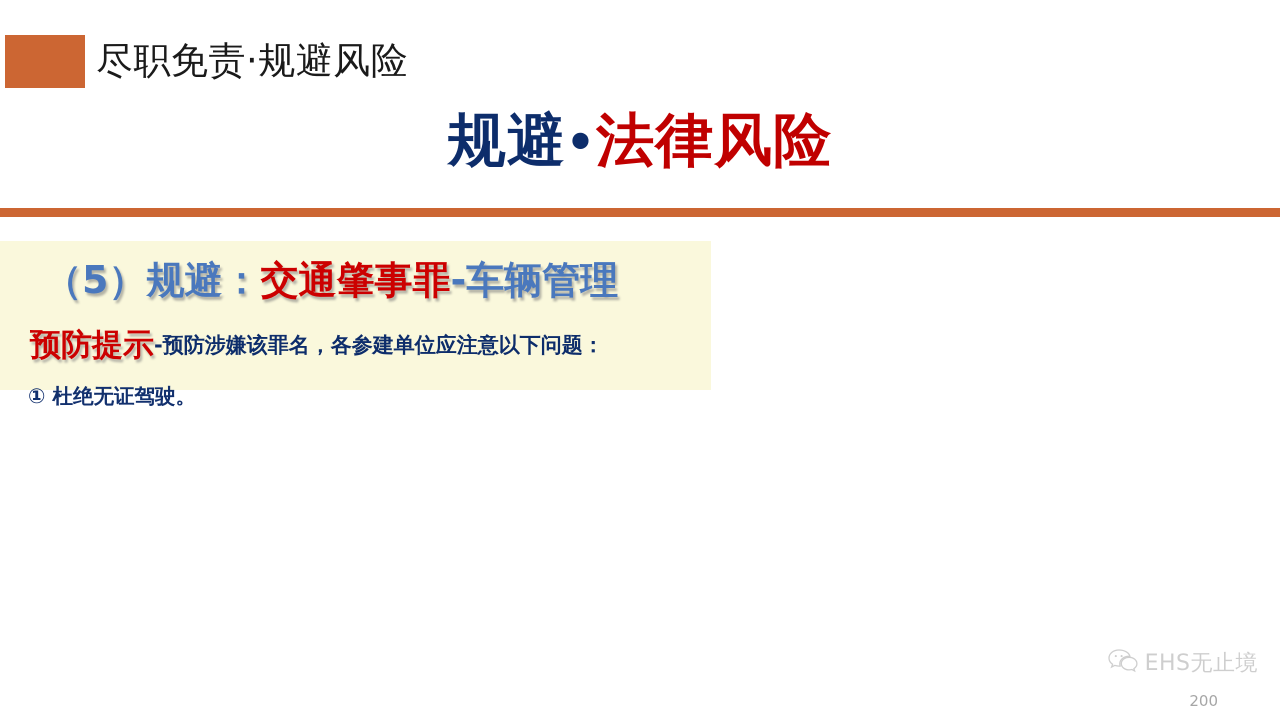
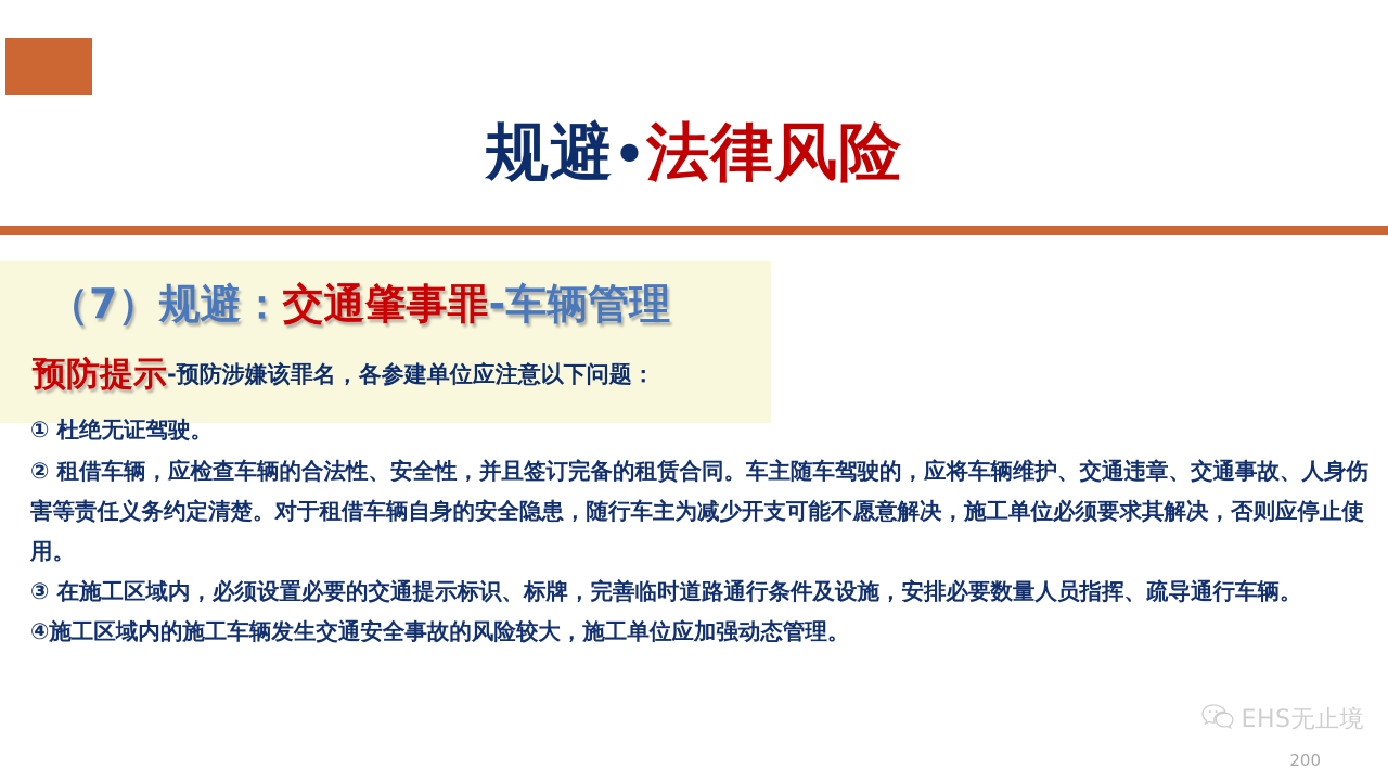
- 尽职免责·规避风险
  规避•法律风险
- （5）规避：交通肇事罪-车辆管理
+ （7）规避：交通肇事罪-车辆管理
  预防提示-预防涉嫌该罪名，各参建单位应注意以下问题：
  ① 杜绝无证驾驶。
+ ② 租借车辆，应检查车辆的合法性、安全性，并且签订完备的租赁合同。车主随车驾驶的，应将车辆维护、交通违章、交通事故、人身伤害等责任义务约定清楚。对于租借车辆自身的安全隐患，随行车主为减少开支可能不愿意解决，施工单位必须要求其解决，否则应停止使用。
+ ③ 在施工区域内，必须设置必要的交通提示标识、标牌，完善临时道路通行条件及设施，安排必要数量人员指挥、疏导通行车辆。
+ ④施工区域内的施工车辆发生交通安全事故的风险较大，施工单位应加强动态管理。
  EHS无止境
  200
